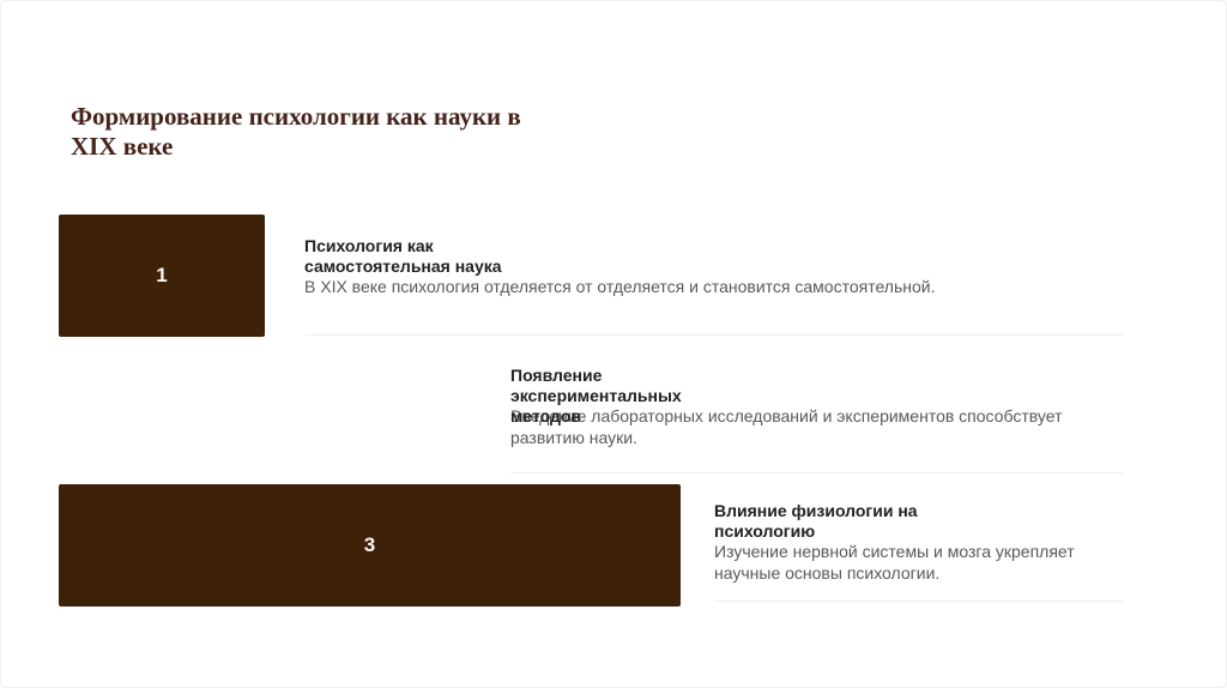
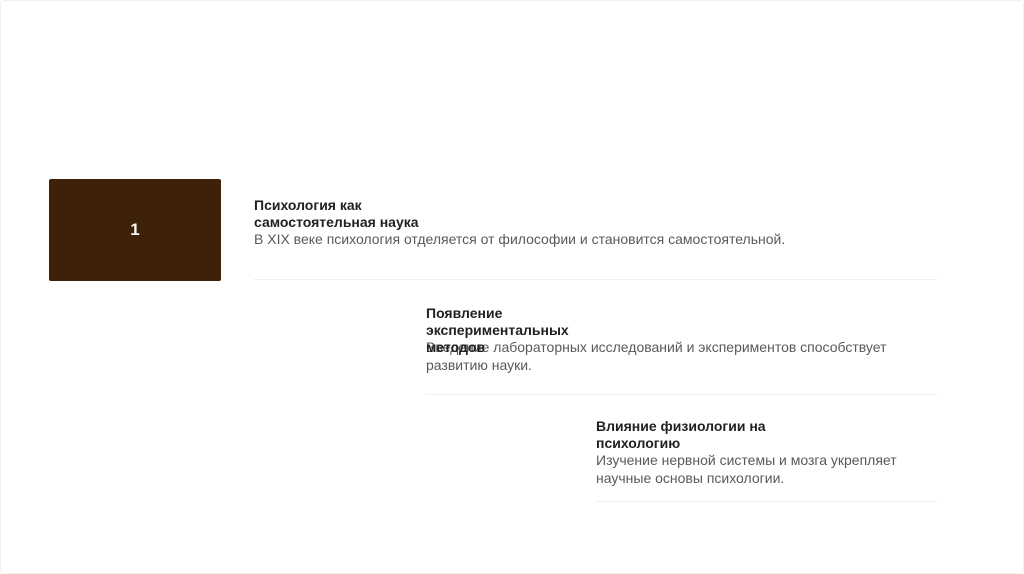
- Формирование психологии как науки в
- XIX веке
  1
- 3
  Психология как
  самостоятельная наука
- В XIX веке психология отделяется от отделяется и становится самостоятельной.
+ В XIX веке психология отделяется от философии и становится самостоятельной.
  Появление
  экспериментальных
  методов
  Введение лабораторных исследований и экспериментов способствует
  развитию науки.
  Влияние физиологии на
  психологию
  Изучение нервной системы и мозга укрепляет
  научные основы психологии.
